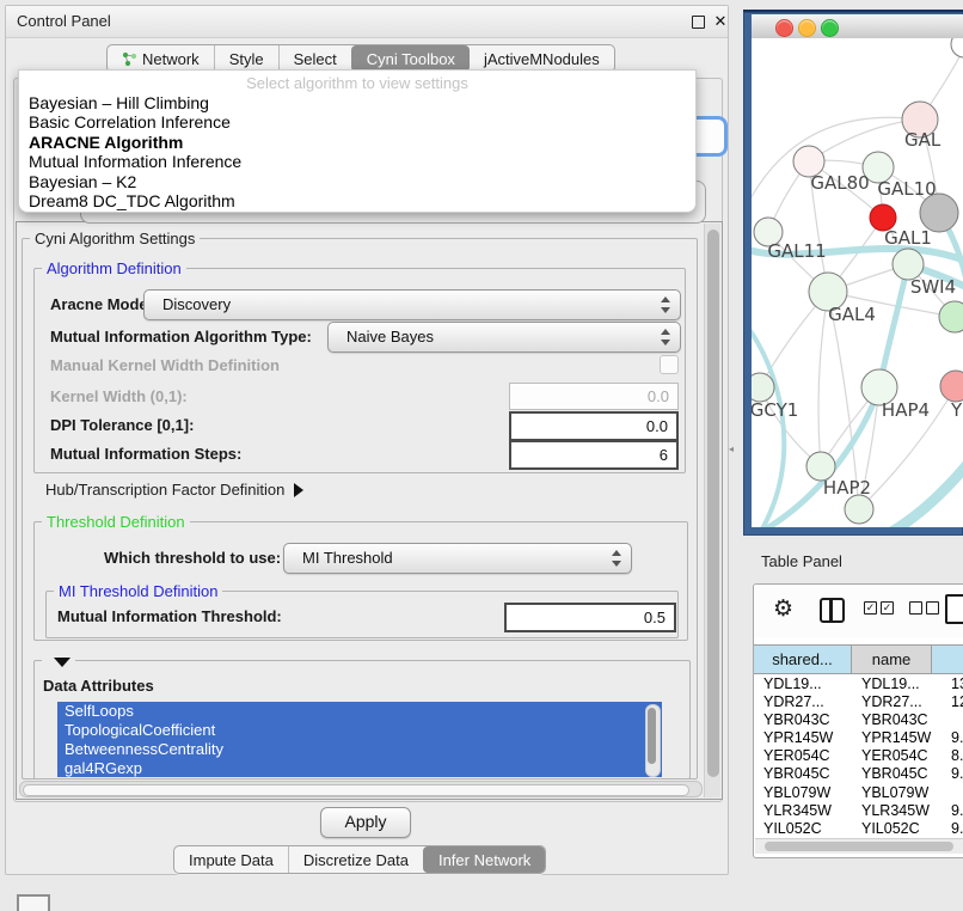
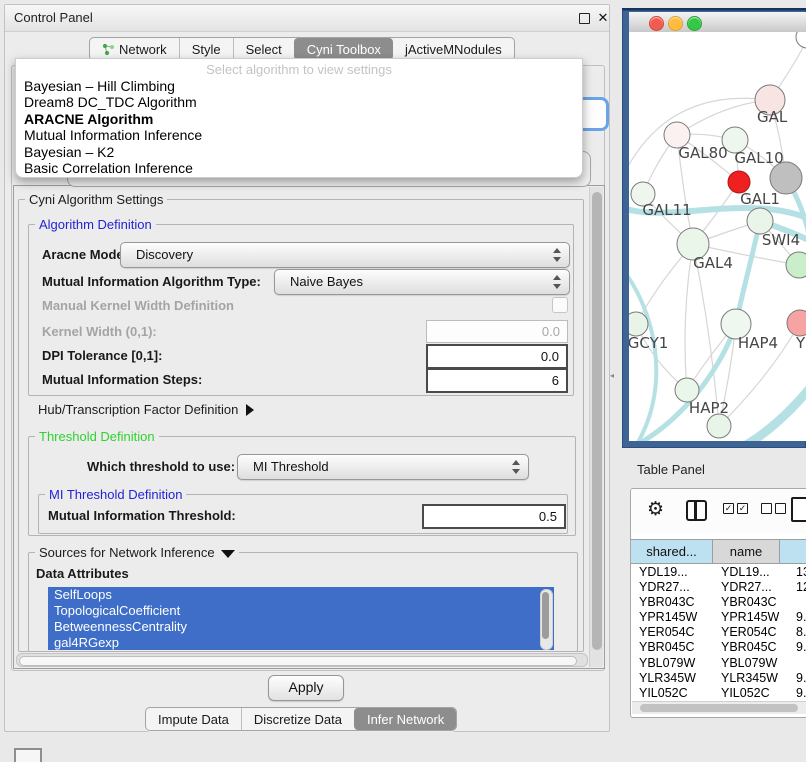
  Control Panel
  ✕
  Network
  Style
  Select
  Cyni Toolbox
  jActiveMNodules
  Cyni Algorithm Settings
  Algorithm Definition
  Aracne Mod
  Discovery
  Mutual Information Algorithm Type:
  Naive Bayes
  Manual Kernel Width Definition
  Kernel Width (0,1):
  0.0
  DPI Tolerance [0,1]:
  0.0
  Mutual Information Steps:
  6
  Hub/Transcription Factor Definition
  Threshold Definition
  Which threshold to use:
  MI Threshold
  MI Threshold Definition
  Mutual Information Threshold:
  0.5
+ Sources for Network Inference
  Data Attributes
  SelfLoops
  TopologicalCoefficient
  BetweennessCentrality
  gal4RGexp
  Select algorithm to view settings
  Bayesian – Hill Climbing
- Basic Correlation Inference
+ Dream8 DC_TDC Algorithm
  ARACNE Algorithm
  Mutual Information Inference
  Bayesian – K2
- Dream8 DC_TDC Algorithm
+ Basic Correlation Inference
  Apply
  Impute Data
  Discretize Data
  Infer Network
  GAL
  GAL80
  GAL10
  GAL1
  GAL11
  SWI4
  GAL4
  GCY1
  HAP4
  Y
  HAP2
  Table Panel
  ⚙
  ✓
  ✓
  shared...
  name
  YDL19...
  YDL19...
  YDR27...
  YDR27...
  YBR043C
  YBR043C
  YPR145W
  YPR145W
  9.
  YER054C
  YER054C
  8.
  YBR045C
  YBR045C
  9.
  YBL079W
  YBL079W
  YLR345W
  YLR345W
  9.
  YIL052C
  YIL052C
  9.
  ◂
